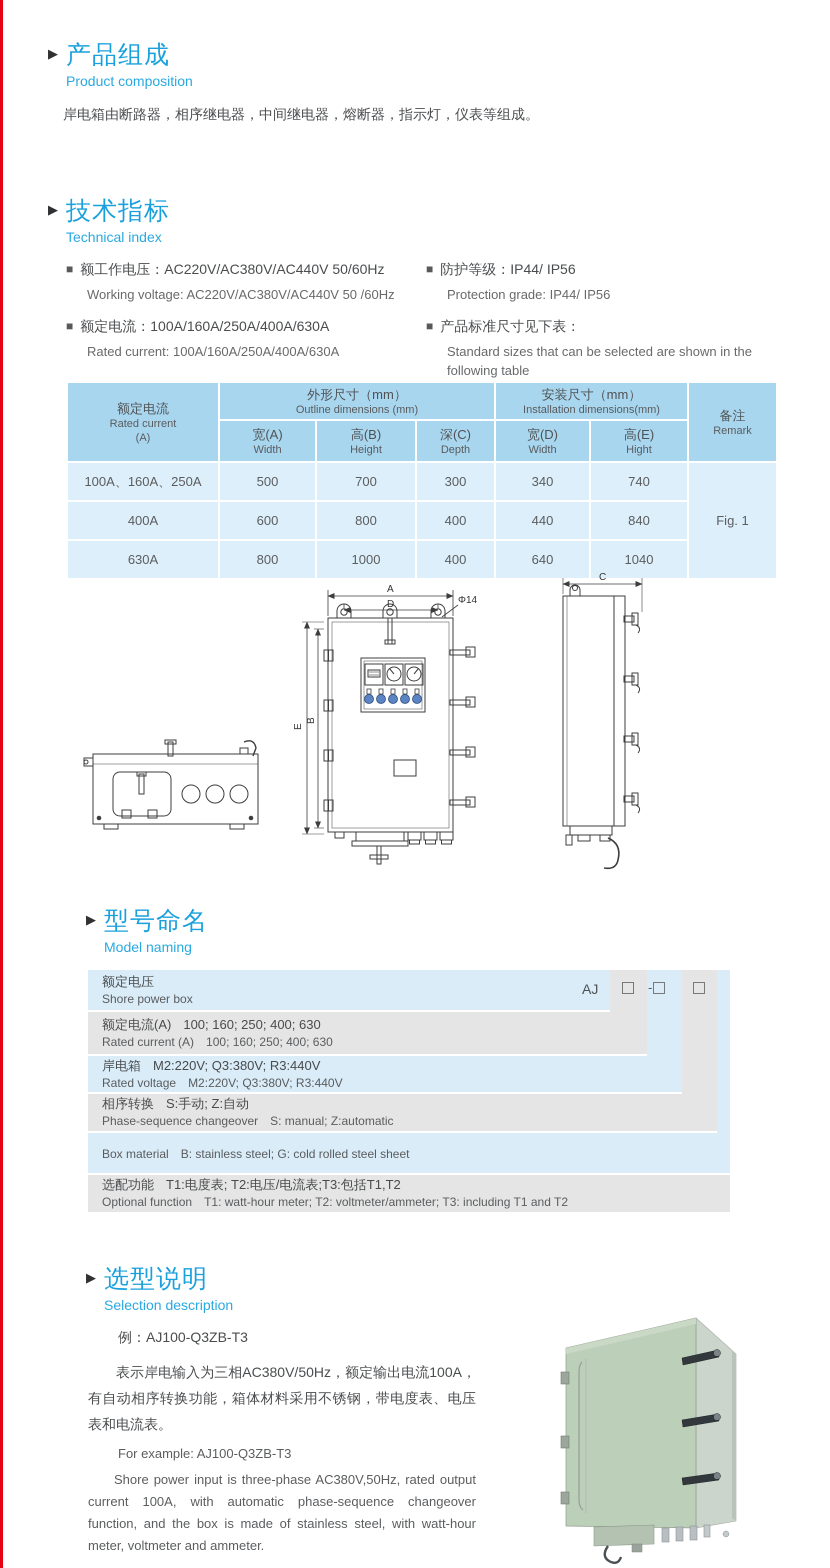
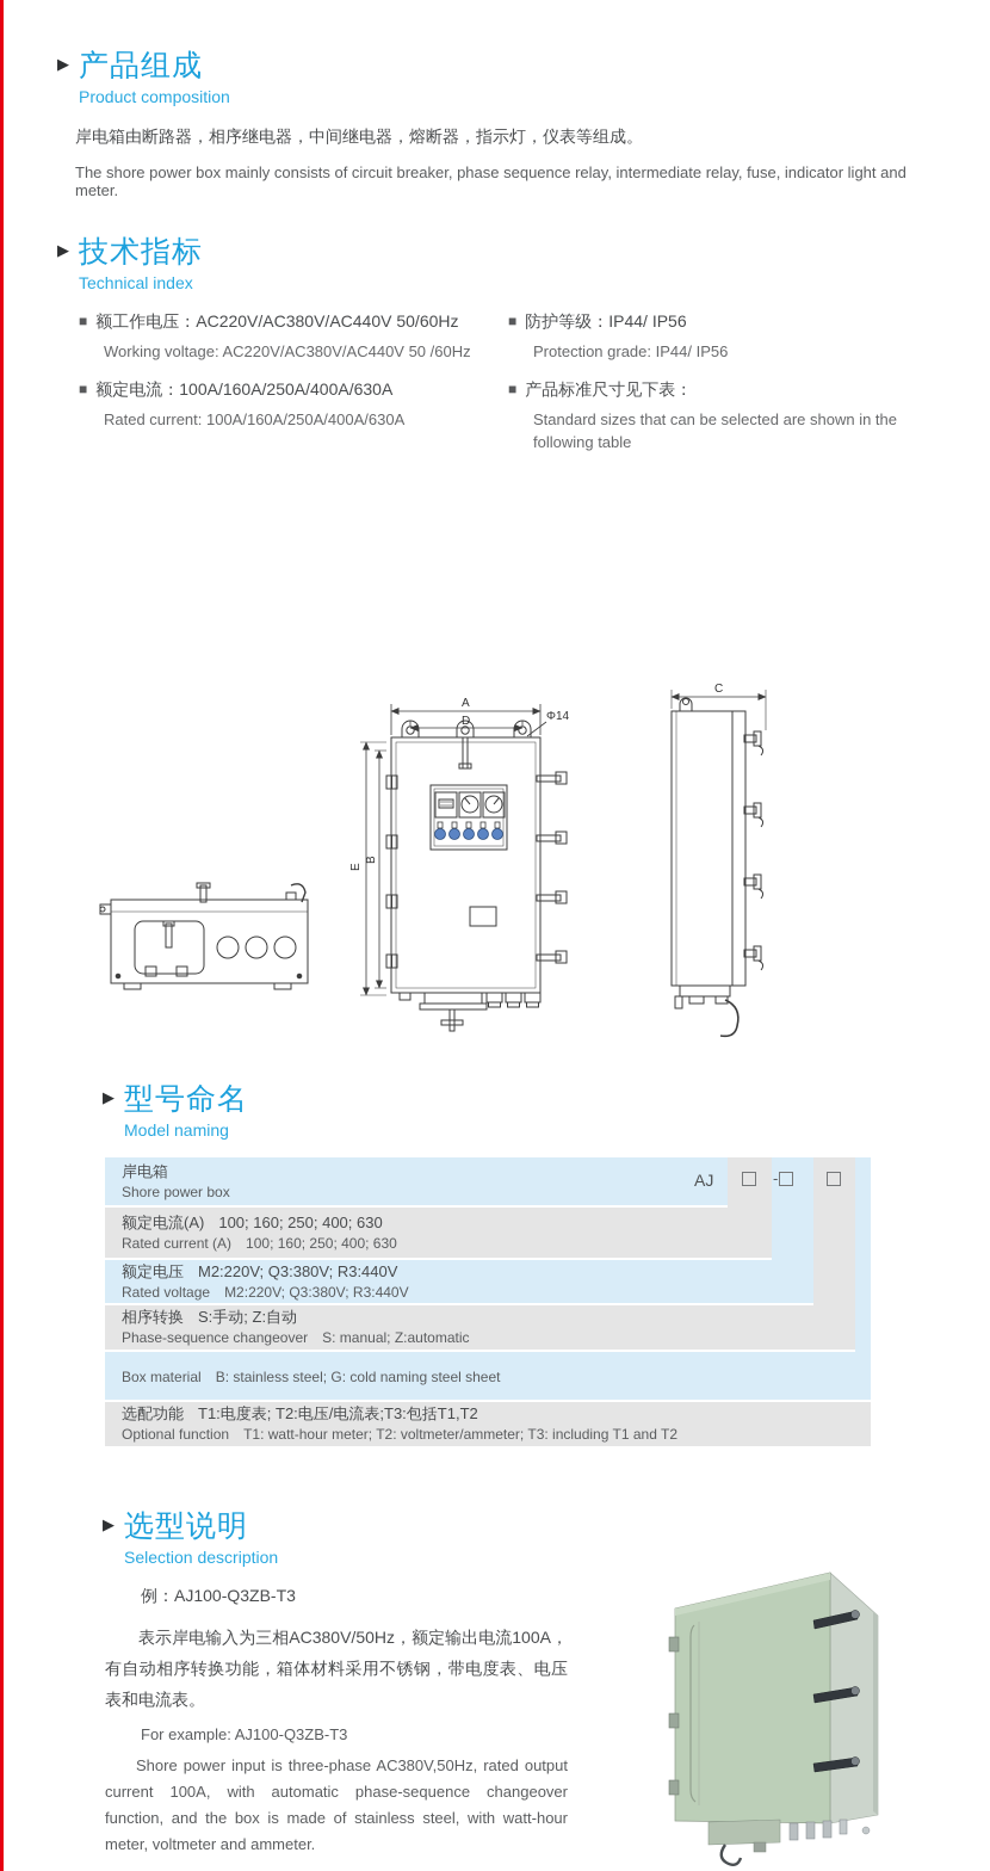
  ▶
  产品组成
  Product composition
  岸电箱由断路器，相序继电器，中间继电器，熔断器，指示灯，仪表等组成。
+ The shore power box mainly consists of circuit breaker, phase sequence relay, intermediate relay, fuse, indicator light and meter.
  ▶
  技术指标
  Technical index
  ■
  额工作电压：AC220V/AC380V/AC440V 50/60Hz
  Working voltage: AC220V/AC380V/AC440V 50 /60Hz
  ■
  额定电流：100A/160A/250A/400A/630A
  Rated current: 100A/160A/250A/400A/630A
  ■
  防护等级：IP44/ IP56
  Protection grade: IP44/ IP56
  ■
  产品标准尺寸见下表：
  Standard sizes that can be selected are shown in the following table
- 额定电流 Rated current (A)	外形尺寸（mm） Outline dimensions (mm)	安装尺寸（mm） Installation dimensions(mm)	备注 Remark
- 宽(A) Width	高(B) Height	深(C) Depth	宽(D) Width	高(E) Hight
- 100A、160A、250A	500	700	300	340	740	Fig. 1
- 400A	600	800	400	440	840
- 630A	800	1000	400	640	1040
  A
  D
  Φ14
  C
  ▶
  型号命名
  Model naming
- 额定电压
+ 岸电箱
  Shore power box
  额定电流(A) 100; 160; 250; 400; 630
  Rated current (A) 100; 160; 250; 400; 630
- 岸电箱 M2:220V; Q3:380V; R3:440V
+ 额定电压 M2:220V; Q3:380V; R3:440V
  Rated voltage M2:220V; Q3:380V; R3:440V
  相序转换 S:手动; Z:自动
  Phase-sequence changeover S: manual; Z:automatic
- Box material B: stainless steel; G: cold rolled steel sheet
+ Box material B: stainless steel; G: cold naming steel sheet
  选配功能 T1:电度表; T2:电压/电流表;T3:包括T1,T2
  Optional function T1: watt-hour meter; T2: voltmeter/ammeter; T3: including T1 and T2
  AJ
  -
  ▶
  选型说明
  Selection description
  例：AJ100-Q3ZB-T3
  表示岸电输入为三相AC380V/50Hz，额定输出电流100A，有自动相序转换功能，箱体材料采用不锈钢，带电度表、电压表和电流表。
  For example: AJ100-Q3ZB-T3
  Shore power input is three-phase AC380V,50Hz, rated output current 100A, with automatic phase-sequence changeover function, and the box is made of stainless steel, with watt-hour meter, voltmeter and ammeter.
